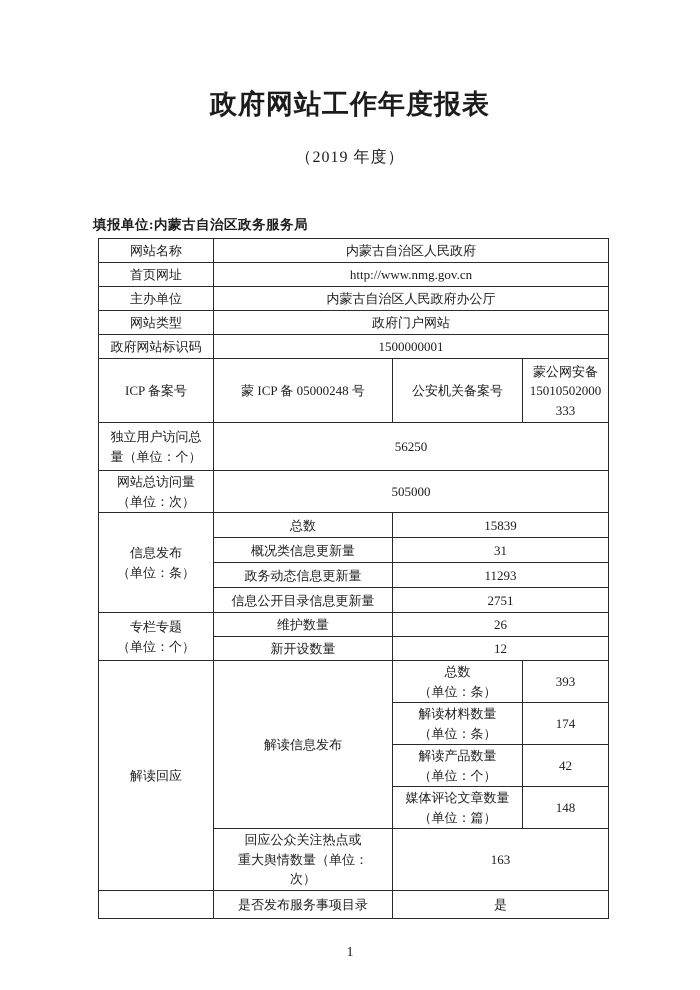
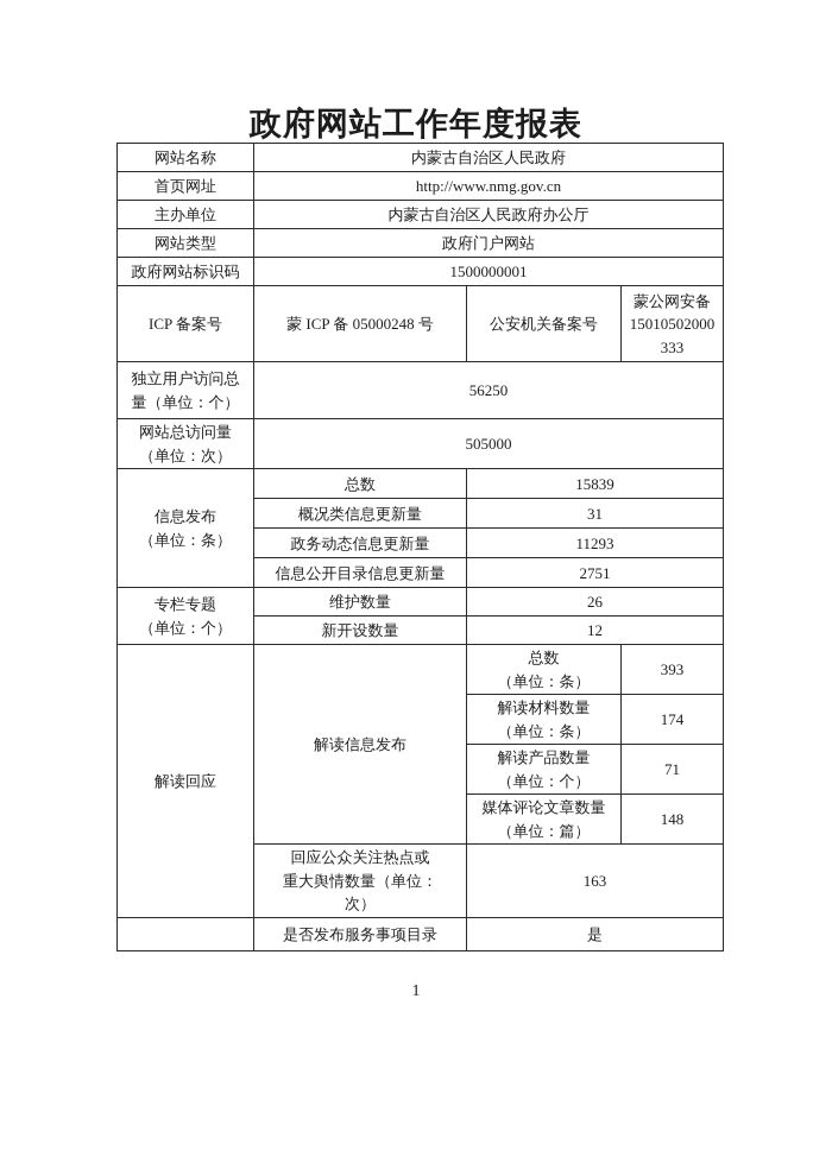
  政府网站工作年度报表
- （2019 年度）
- 填报单位:内蒙古自治区政务服务局
  网站名称	内蒙古自治区人民政府
  首页网址	http://www.nmg.gov.cn
  主办单位	内蒙古自治区人民政府办公厅
  网站类型	政府门户网站
  政府网站标识码	1500000001
  ICP 备案号	蒙 ICP 备 05000248 号	公安机关备案号	蒙公网安备 15010502000 333
  独立用户访问总 量（单位：个）	56250
  网站总访问量 （单位：次）	505000
  信息发布 （单位：条）	总数	15839
  概况类信息更新量	31
  政务动态信息更新量	11293
  信息公开目录信息更新量	2751
  专栏专题 （单位：个）	维护数量	26
  新开设数量	12
  解读回应	解读信息发布	总数 （单位：条）	393
  解读材料数量 （单位：条）	174
- 解读产品数量 （单位：个）	42
+ 解读产品数量 （单位：个）	71
  媒体评论文章数量 （单位：篇）	148
  回应公众关注热点或 重大舆情数量（单位： 次）	163
  	是否发布服务事项目录	是
  1
